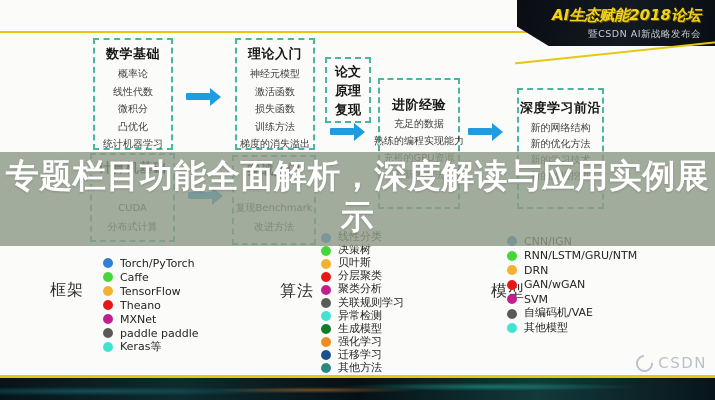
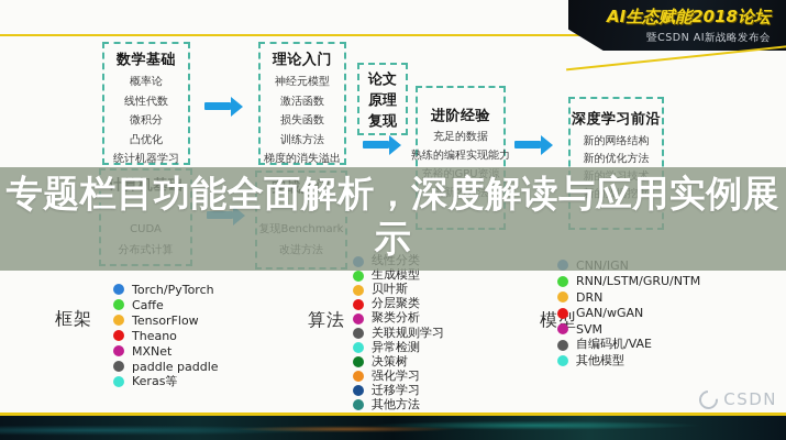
  AI生态赋能2018论坛
  暨CSDN AI新战略发布会
  数学基础
  概率论
  线性代数
  微积分
  凸优化
  统计机器学习
  计算机基础
  CUDA
  分布式计算
  理论入门
  神经元模型
  激活函数
  损失函数
  训练方法
  梯度的消失溢出
  实战入门
  复现Benchmark
  改进方法
  论文
  原理
  复现
  进阶经验
  充足的数据
  熟练的编程实现能力
  充裕的GPU资源
  创新的方法
  深度学习前沿
  新的网络结构
  新的优化方法
  新的学习技术
  新的数据挖掘
  框架
  算法
  模型
  Torch/PyTorch
  Caffe
  TensorFlow
  Theano
  MXNet
  paddle paddle
  Keras等
  线性分类
- 决策树
+ 生成模型
  贝叶斯
  分层聚类
  聚类分析
  关联规则学习
  异常检测
- 生成模型
+ 决策树
  强化学习
  迁移学习
  其他方法
  CNN/IGN
  RNN/LSTM/GRU/NTM
  DRN
  GAN/wGAN
  SVM
  自编码机/VAE
  其他模型
  专题栏目功能全面解析，深度解读与应用实例展示
  CSDN
